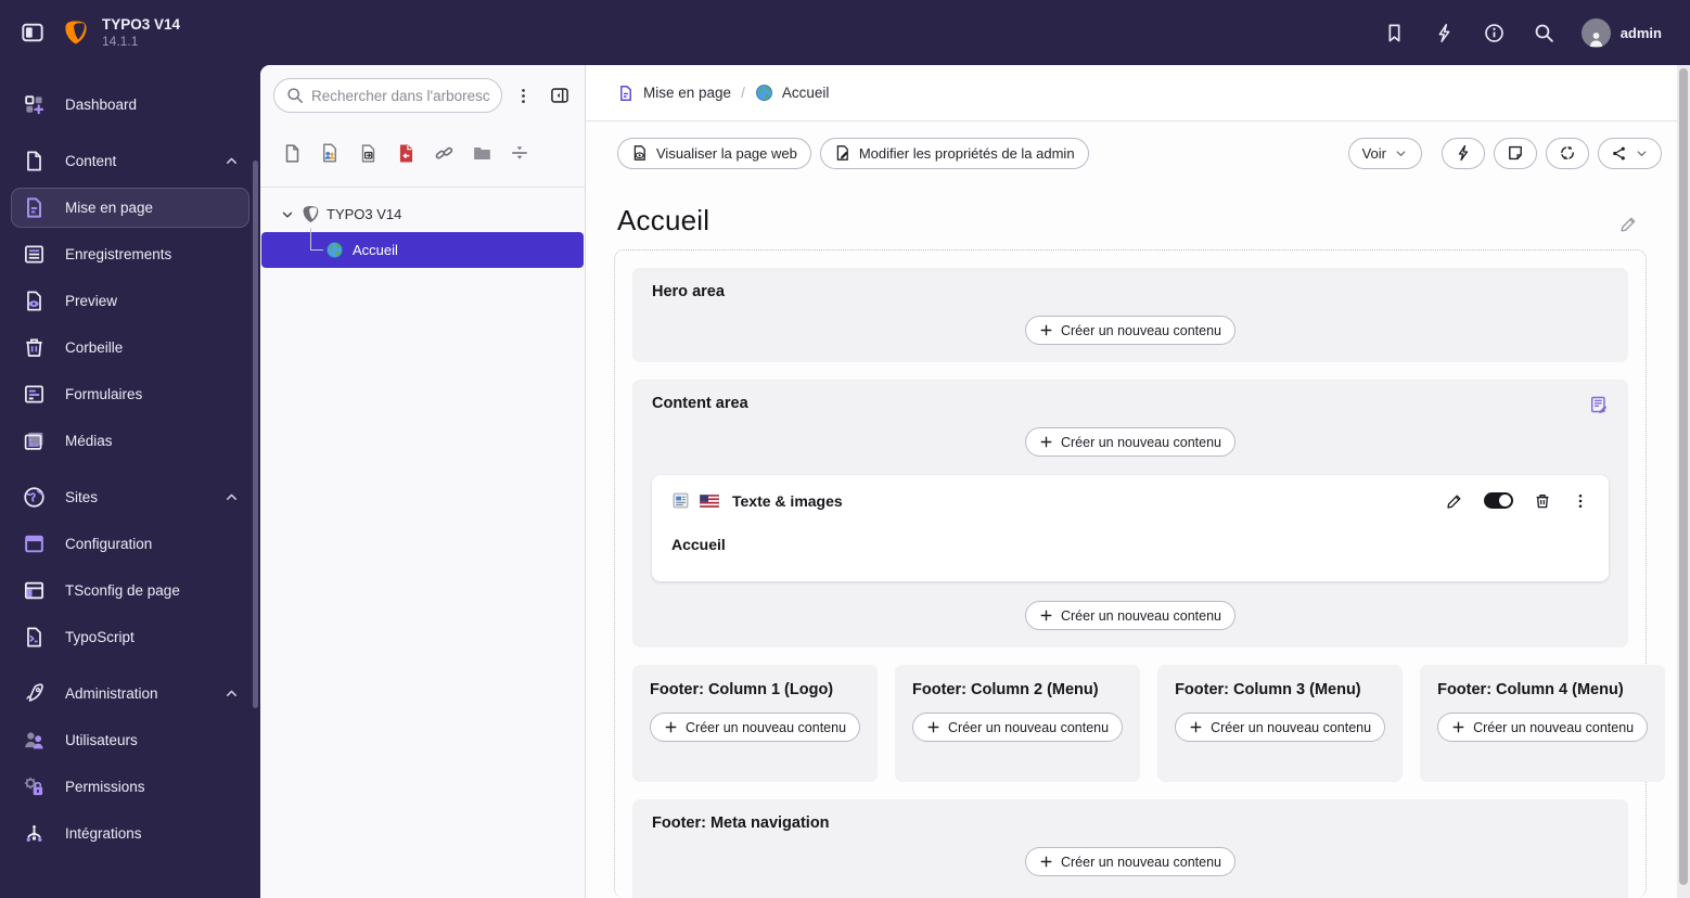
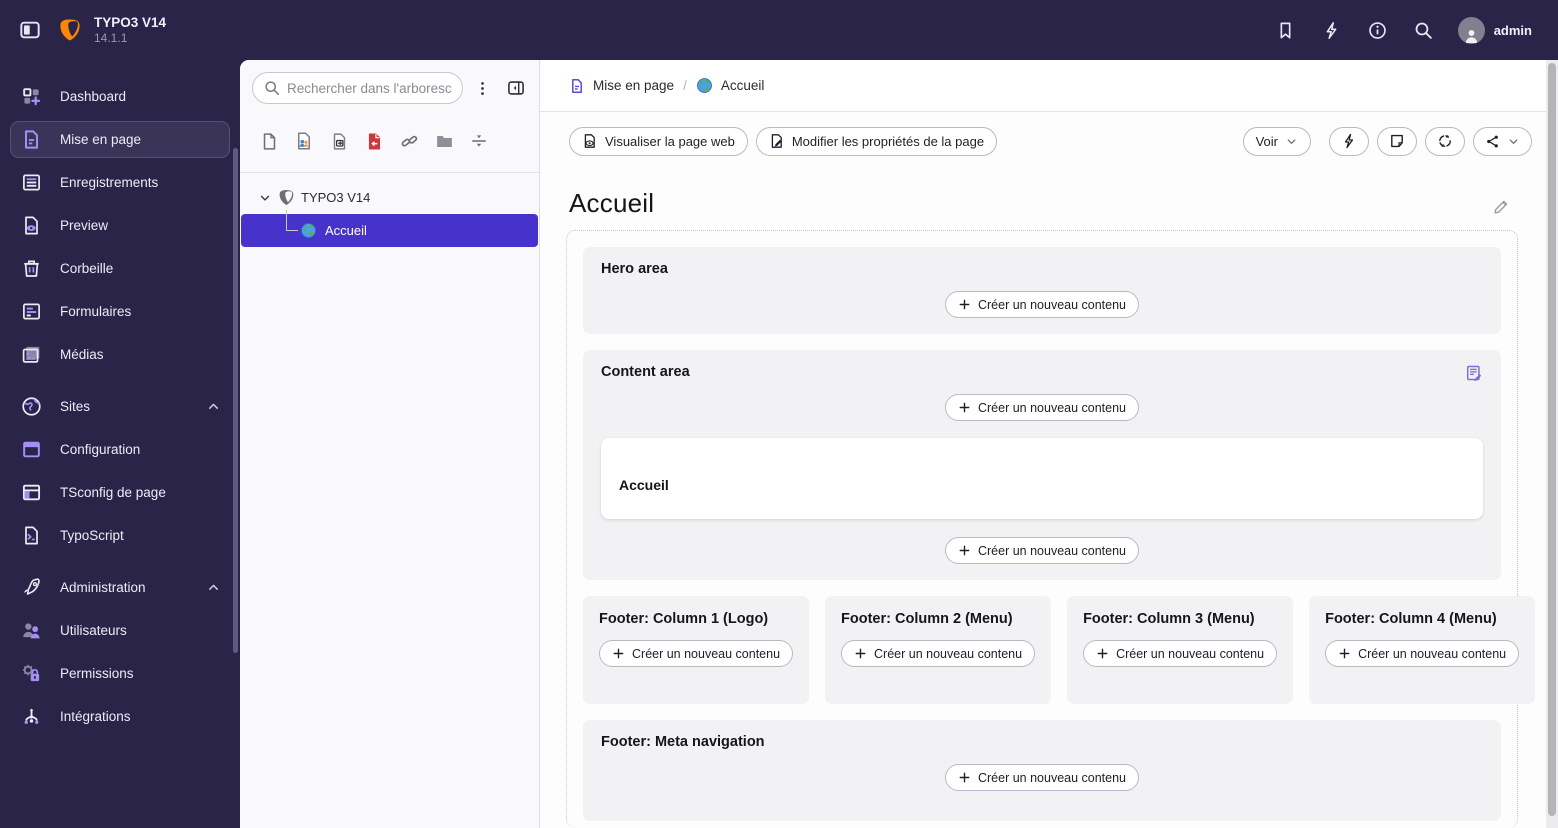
  TYPO3 V14
  14.1.1
  admin
  Dashboard
- Content
  Mise en page
  Enregistrements
  Preview
  Corbeille
  Formulaires
  Médias
  Sites
  Configuration
  TSconfig de page
  TypoScript
  Administration
  Utilisateurs
  Permissions
  Intégrations
  Rechercher dans l'arboresc
  TYPO3 V14
  Accueil
  Mise en page
  /
  Accueil
  Visualiser la page web
- Modifier les propriétés de la admin
+ Modifier les propriétés de la page
  Voir
  Accueil
  Hero area
  Créer un nouveau contenu
  Content area
  Créer un nouveau contenu
- Texte & images
  Accueil
  Créer un nouveau contenu
  Footer: Column 1 (Logo)
  Créer un nouveau contenu
  Footer: Column 2 (Menu)
  Créer un nouveau contenu
  Footer: Column 3 (Menu)
  Créer un nouveau contenu
  Footer: Column 4 (Menu)
  Créer un nouveau contenu
  Footer: Meta navigation
  Créer un nouveau contenu
